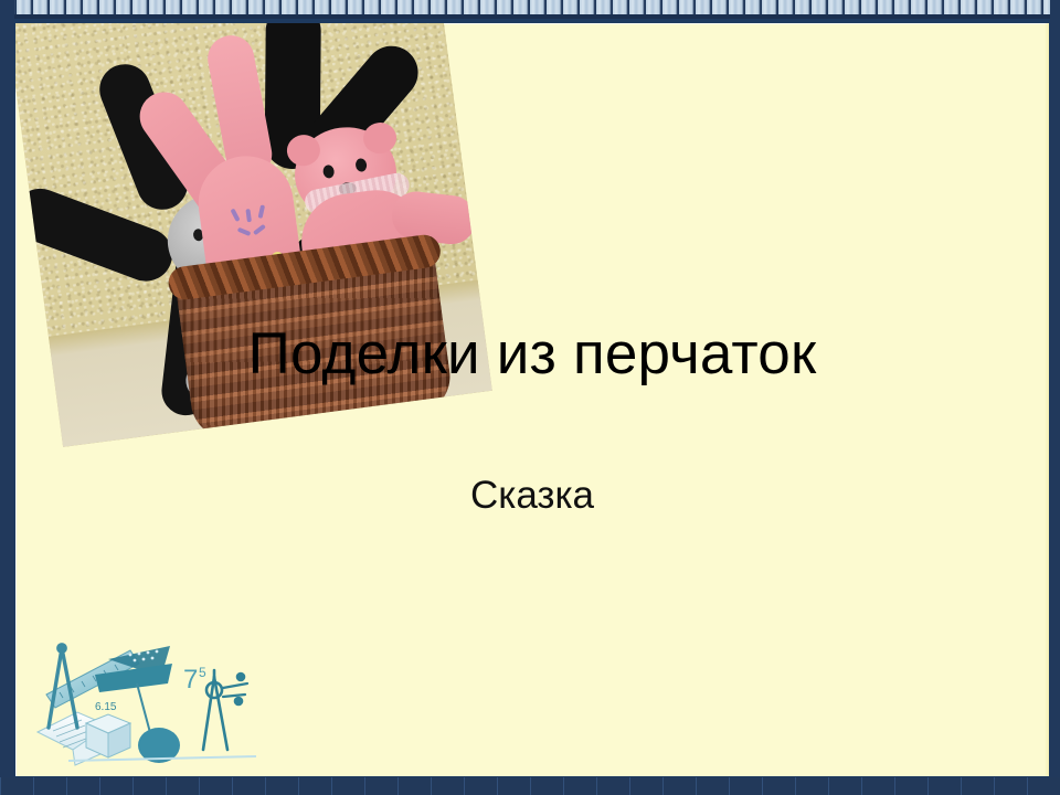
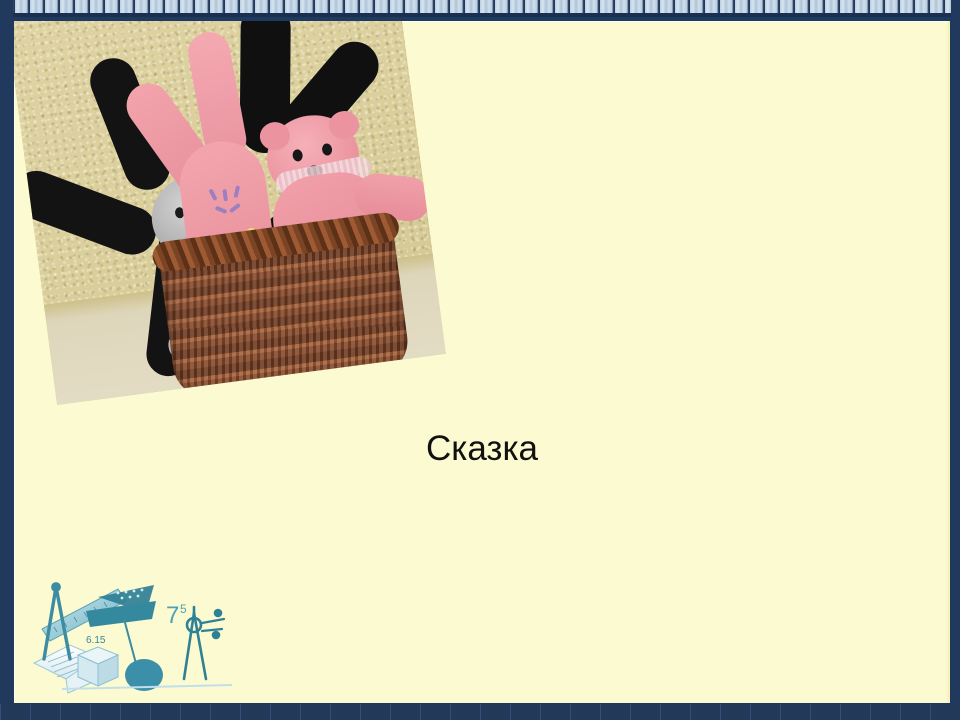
- Поделки из перчаток
  Сказка
  6.15
  7
  5
